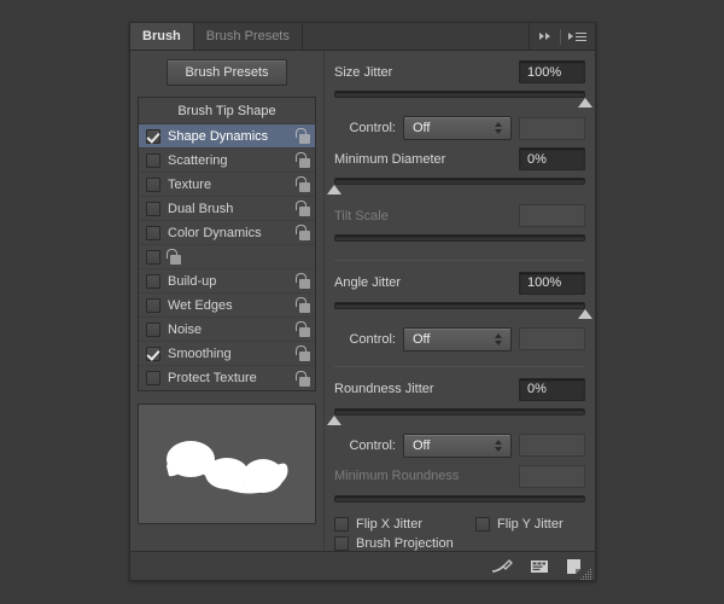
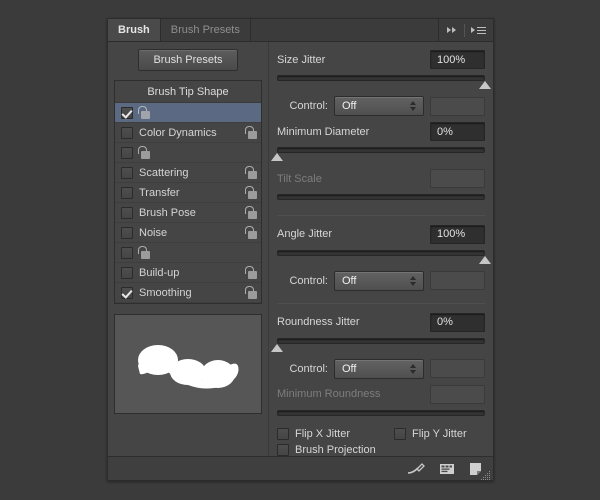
  Brush
  Brush Presets
  Brush Presets
  Brush Tip Shape
- Shape Dynamics
- Scattering
+ Color Dynamics
- Texture
- Dual Brush
- Color Dynamics
+ Scattering
+ Transfer
+ Brush Pose
- Build-up
+ Noise
- Wet Edges
- Noise
+ Build-up
  Smoothing
- Protect Texture
  Size Jitter
  100%
  Control:
  Off
  Minimum Diameter
  0%
  Tilt Scale
  Angle Jitter
  100%
  Control:
  Off
  Roundness Jitter
  0%
  Control:
  Off
  Minimum Roundness
  Flip X Jitter
  Flip Y Jitter
  Brush Projection
